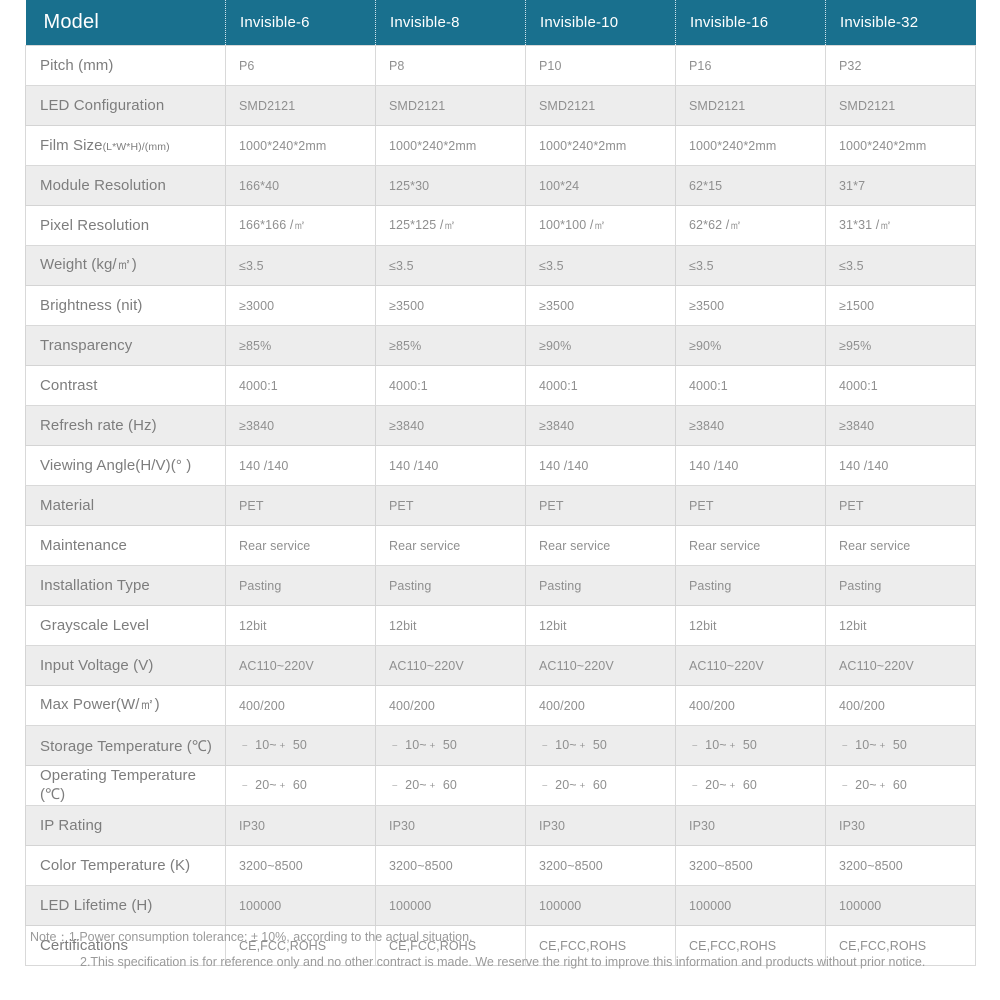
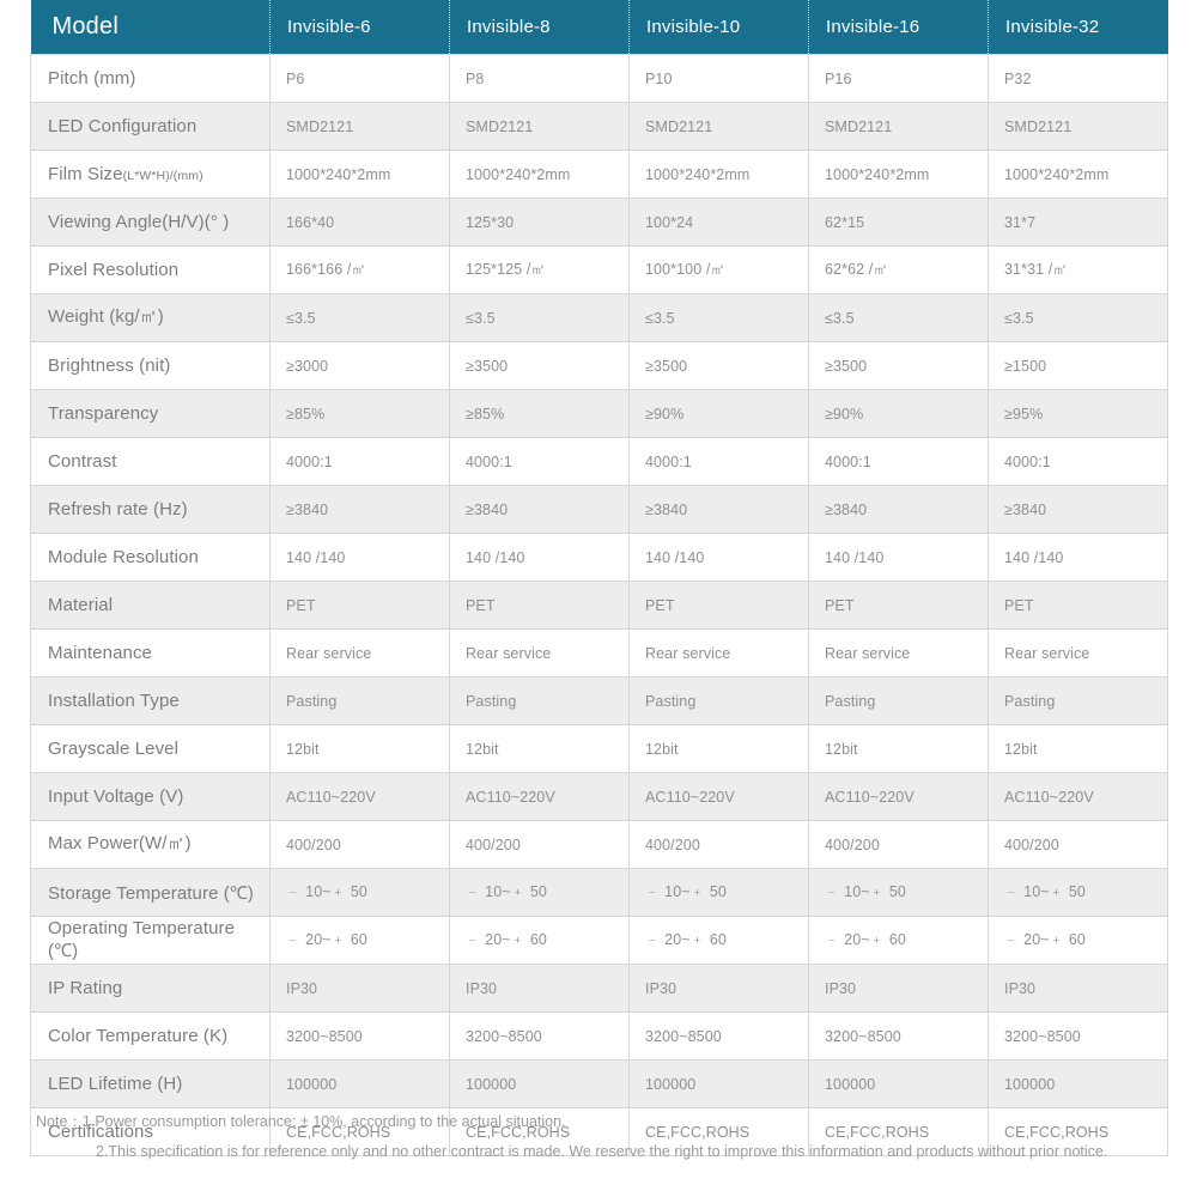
  Model	Invisible-6	Invisible-8	Invisible-10	Invisible-16	Invisible-32
  Pitch (mm)	P6	P8	P10	P16	P32
  LED Configuration	SMD2121	SMD2121	SMD2121	SMD2121	SMD2121
  Film Size(L*W*H)/(mm)	1000*240*2mm	1000*240*2mm	1000*240*2mm	1000*240*2mm	1000*240*2mm
- Module Resolution	166*40	125*30	100*24	62*15	31*7
+ Viewing Angle(H/V)(° )	166*40	125*30	100*24	62*15	31*7
  Pixel Resolution	166*166 /㎡	125*125 /㎡	100*100 /㎡	62*62 /㎡	31*31 /㎡
  Weight (kg/㎡)	≤3.5	≤3.5	≤3.5	≤3.5	≤3.5
  Brightness (nit)	≥3000	≥3500	≥3500	≥3500	≥1500
  Transparency	≥85%	≥85%	≥90%	≥90%	≥95%
  Contrast	4000:1	4000:1	4000:1	4000:1	4000:1
  Refresh rate (Hz)	≥3840	≥3840	≥3840	≥3840	≥3840
- Viewing Angle(H/V)(° )	140 /140	140 /140	140 /140	140 /140	140 /140
+ Module Resolution	140 /140	140 /140	140 /140	140 /140	140 /140
  Material	PET	PET	PET	PET	PET
  Maintenance	Rear service	Rear service	Rear service	Rear service	Rear service
  Installation Type	Pasting	Pasting	Pasting	Pasting	Pasting
  Grayscale Level	12bit	12bit	12bit	12bit	12bit
  Input Voltage (V)	AC110~220V	AC110~220V	AC110~220V	AC110~220V	AC110~220V
  Max Power(W/㎡)	400/200	400/200	400/200	400/200	400/200
  Storage Temperature (℃)	﹣ 10~﹢ 50	﹣ 10~﹢ 50	﹣ 10~﹢ 50	﹣ 10~﹢ 50	﹣ 10~﹢ 50
  Operating Temperature (℃)	﹣ 20~﹢ 60	﹣ 20~﹢ 60	﹣ 20~﹢ 60	﹣ 20~﹢ 60	﹣ 20~﹢ 60
  IP Rating	IP30	IP30	IP30	IP30	IP30
  Color Temperature (K)	3200~8500	3200~8500	3200~8500	3200~8500	3200~8500
  LED Lifetime (H)	100000	100000	100000	100000	100000
  Certifications	CE,FCC,ROHS	CE,FCC,ROHS	CE,FCC,ROHS	CE,FCC,ROHS	CE,FCC,ROHS
  Note：1.Power consumption tolerance: ± 10%, according to the actual situation.
  2.This specification is for reference only and no other contract is made. We reserve the right to improve this information and products without prior notice.
